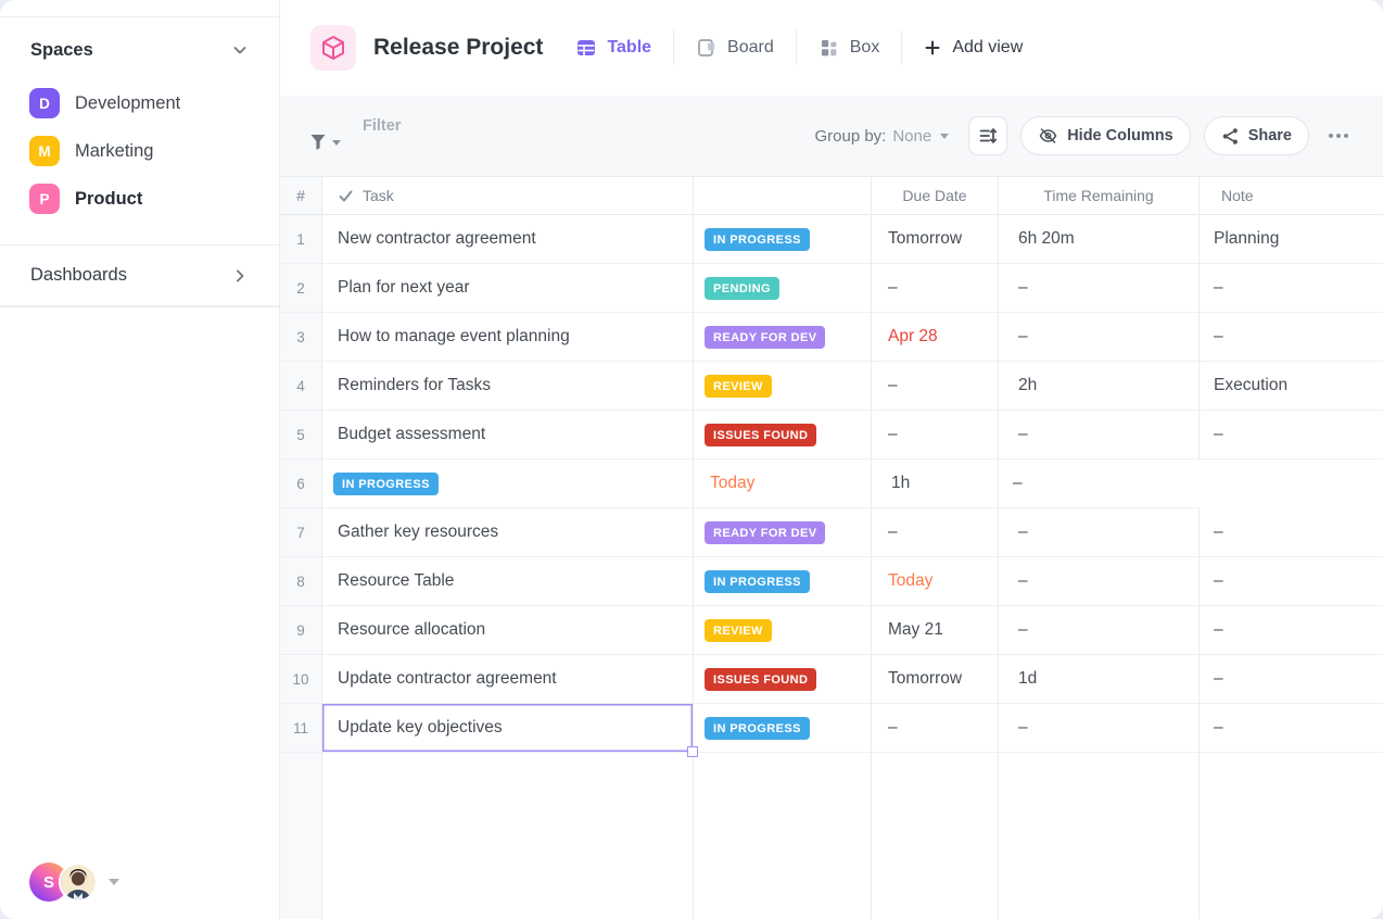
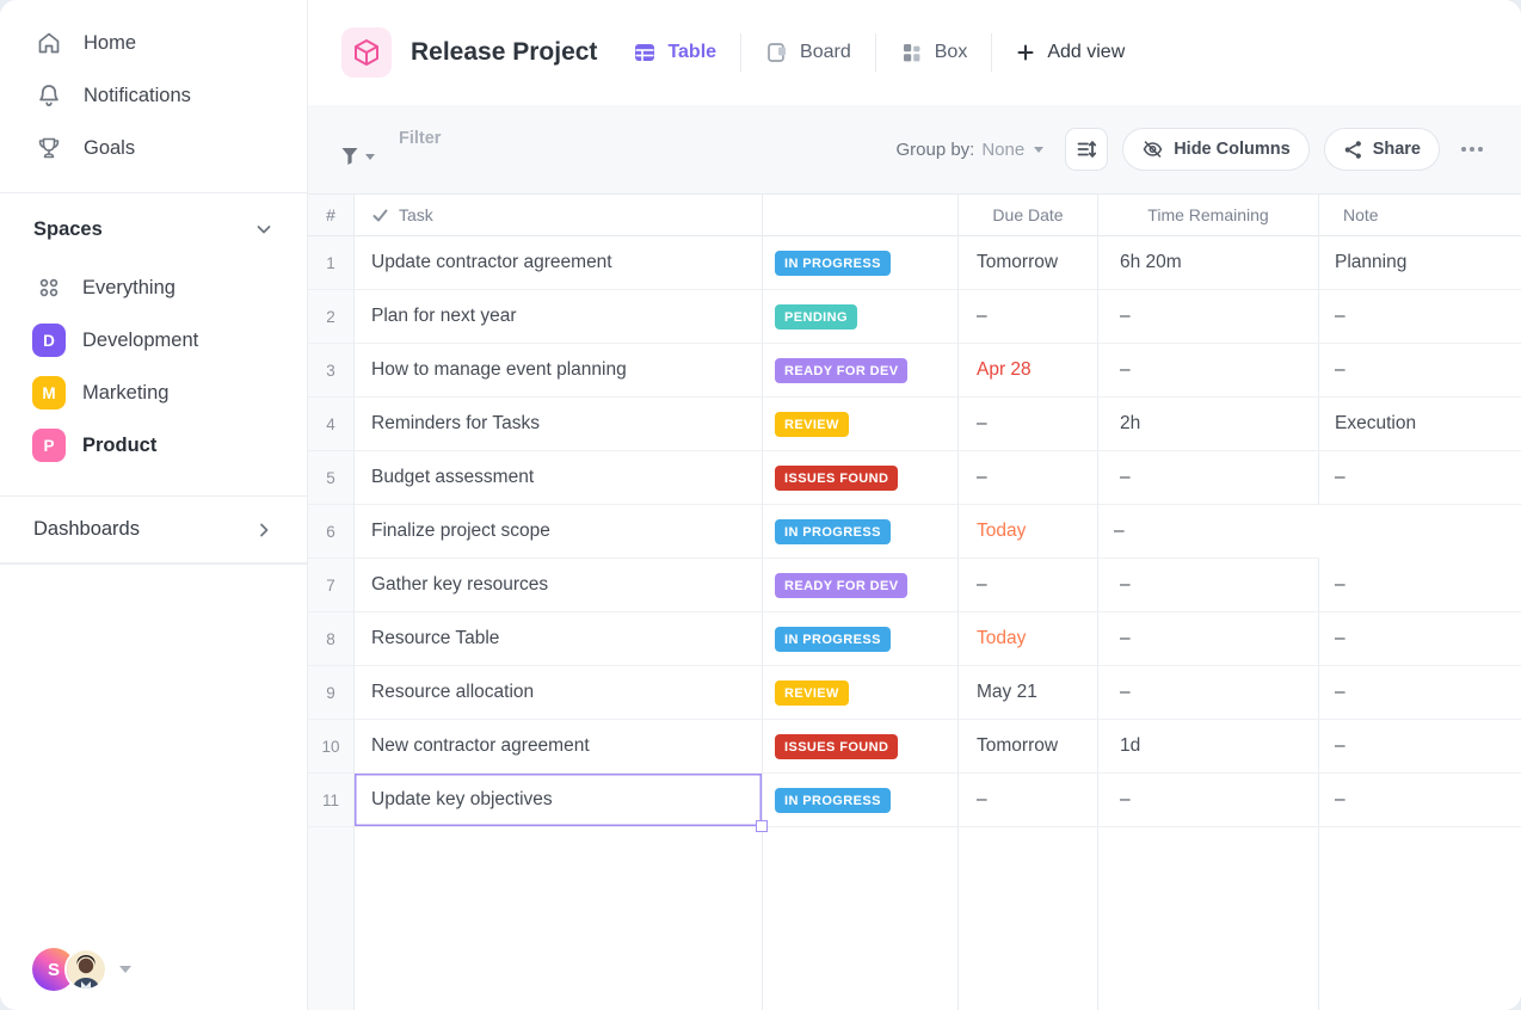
+ Home
+ Notifications
+ Goals
  Spaces
+ Everything
  D
  Development
  M
  Marketing
  P
  Product
  Dashboards
  S
  Release Project
  Table
  Board
  Box
  Add view
  Filter
  Group by:
  None
  Hide Columns
  Share
  #
  Task
  Due Date
  Time Remaining
  Note
  1
- New contractor agreement
+ Update contractor agreement
  IN PROGRESS
  Tomorrow
  6h 20m
  Planning
  2
  Plan for next year
  PENDING
  –
  –
  –
  3
  How to manage event planning
  READY FOR DEV
  Apr 28
  –
  –
  4
  Reminders for Tasks
  REVIEW
  –
  2h
  Execution
  5
  Budget assessment
  ISSUES FOUND
  –
  –
  –
  6
+ Finalize project scope
  IN PROGRESS
  Today
- 1h
  –
  7
  Gather key resources
  READY FOR DEV
  –
  –
  –
  8
  Resource Table
  IN PROGRESS
  Today
  –
  –
  9
  Resource allocation
  REVIEW
  May 21
  –
  –
  10
- Update contractor agreement
+ New contractor agreement
  ISSUES FOUND
  Tomorrow
  1d
  –
  11
  Update key objectives
  IN PROGRESS
  –
  –
  –
